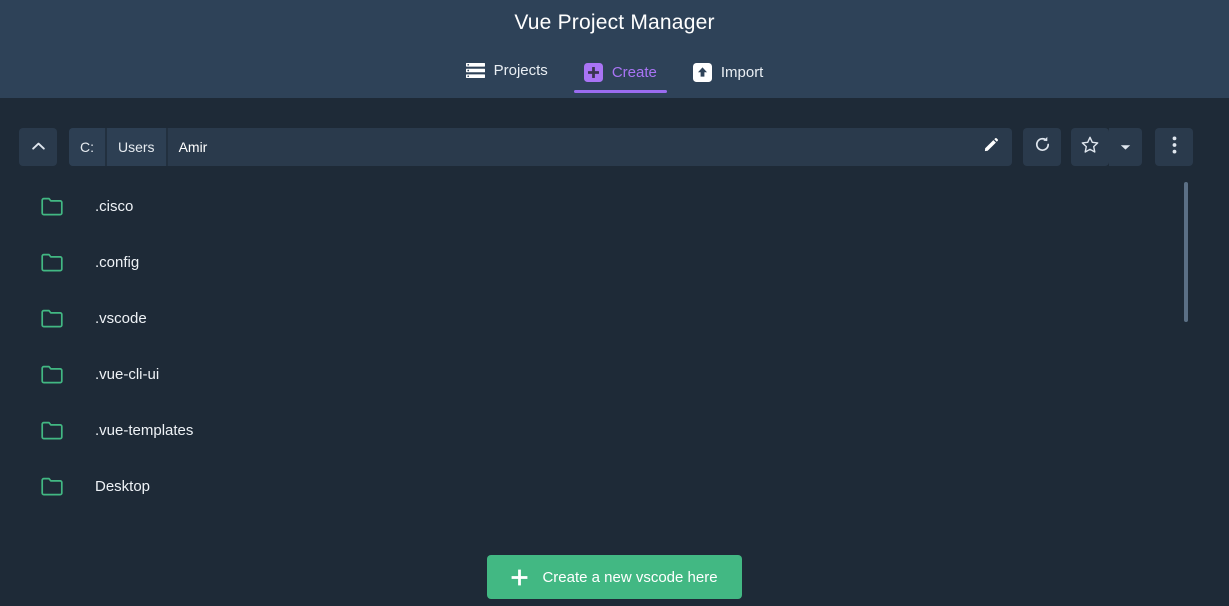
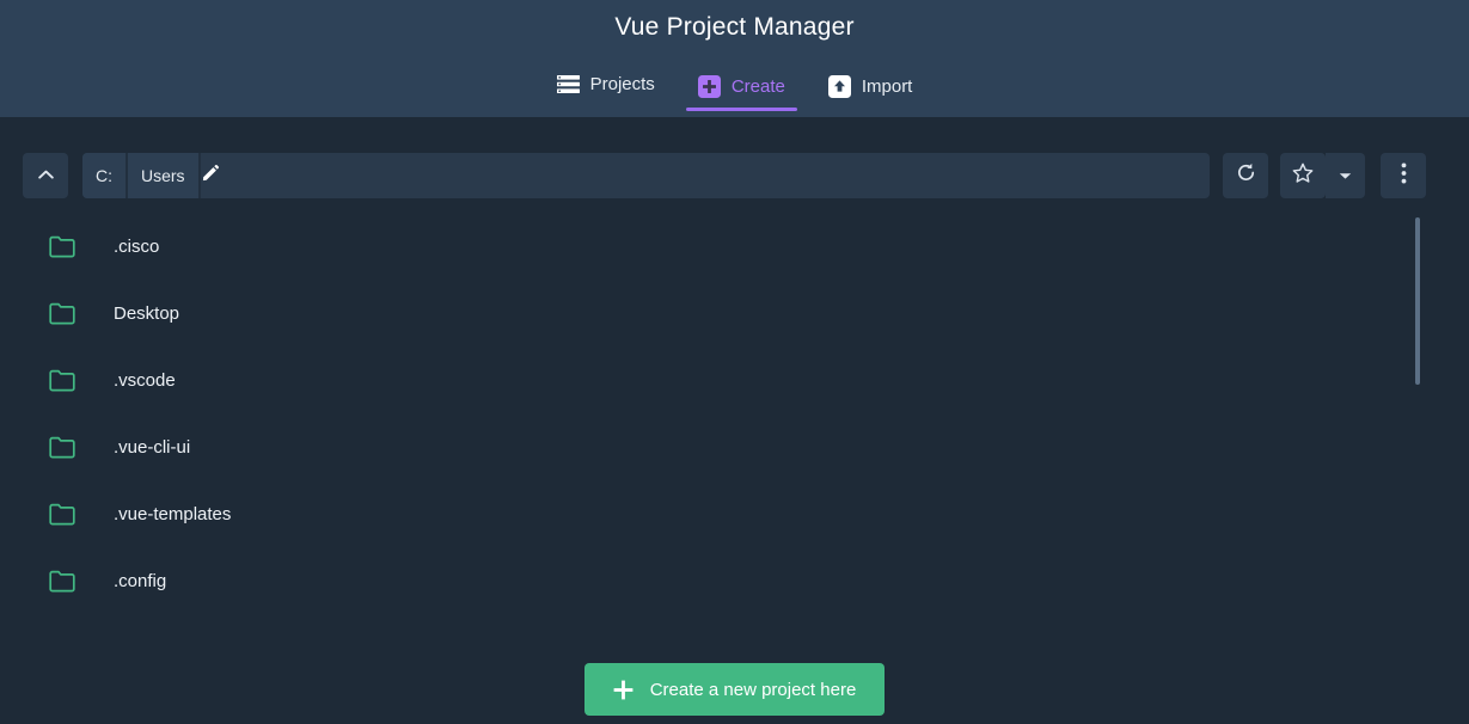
  Vue Project Manager
  Projects
  Create
  Import
  C:
  Users
- Amir
  .cisco
- .config
+ Desktop
  .vscode
  .vue-cli-ui
  .vue-templates
- Desktop
+ .config
- Create a new vscode here
+ Create a new project here
